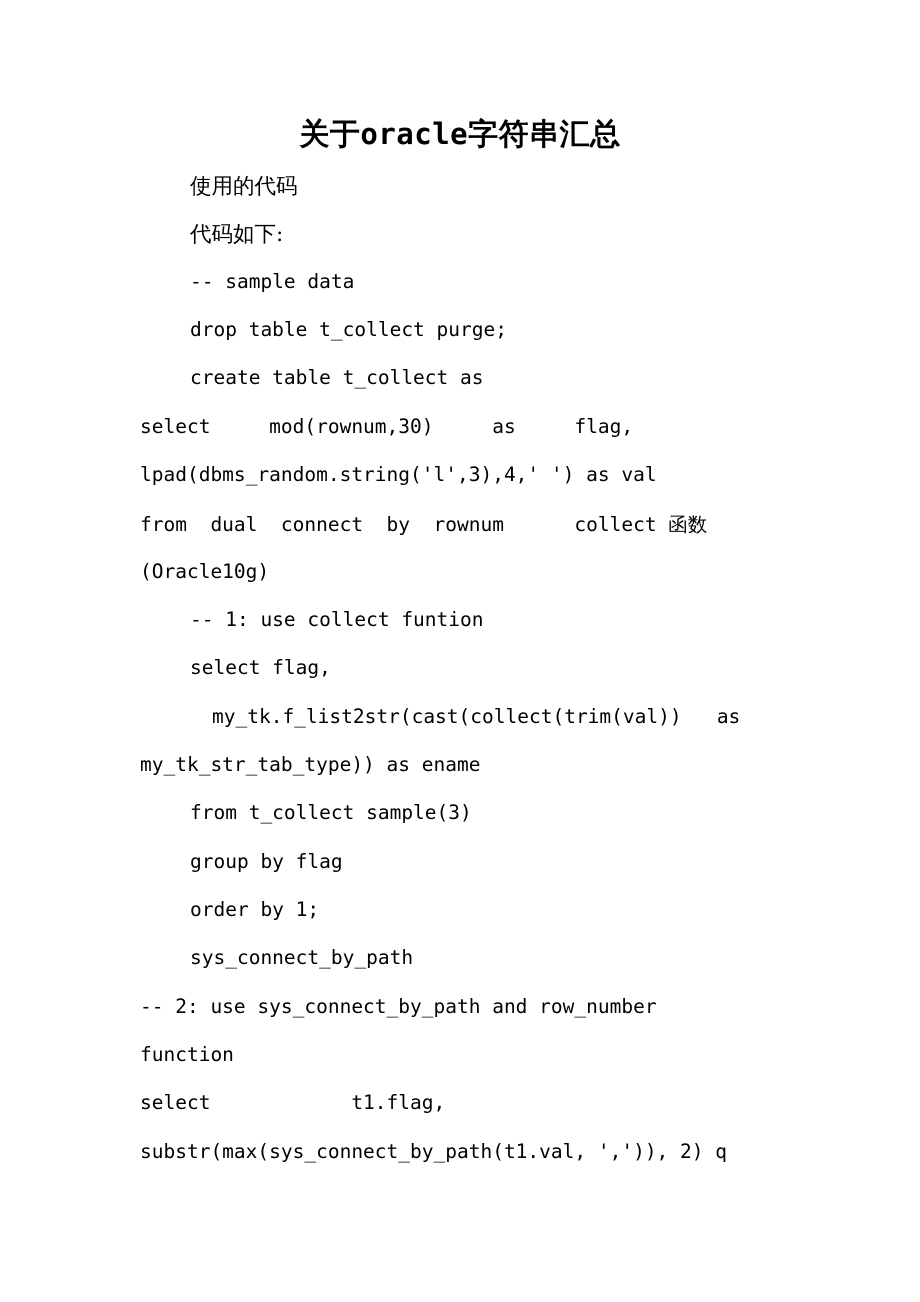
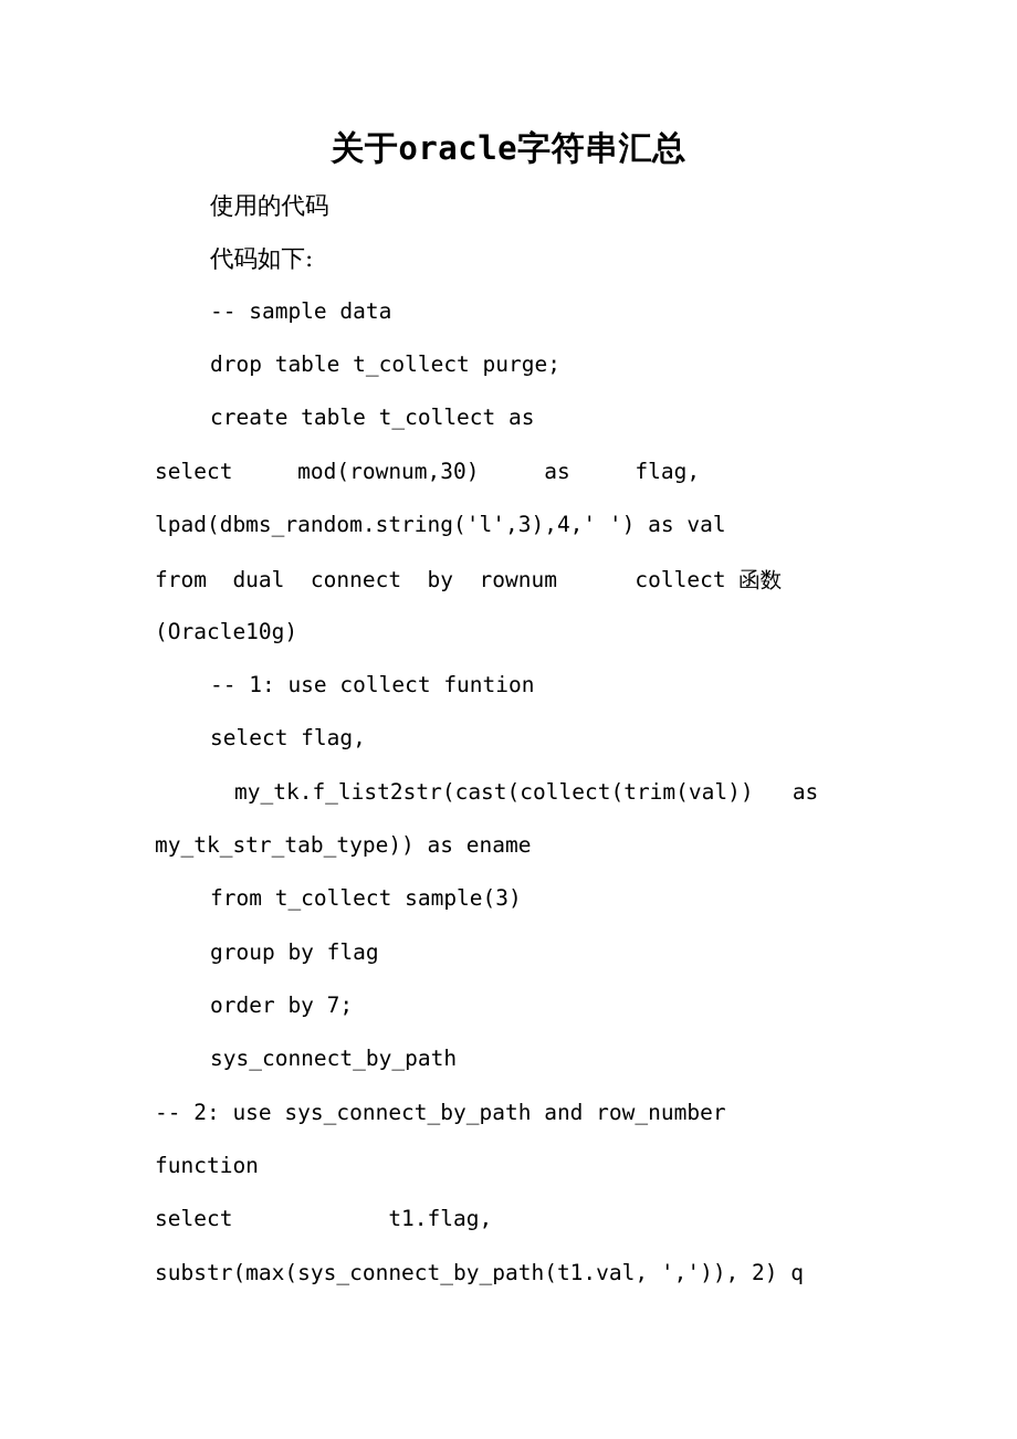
  关于oracle字符串汇总
  使用的代码
  代码如下:
  -- sample data
  drop table t_collect purge;
  create table t_collect as
  select mod(rownum,30) as flag,
  lpad(dbms_random.string('l',3),4,' ') as val
  from dual connect by rownum collect 函数
  (Oracle10g)
  -- 1: use collect funtion
  select flag,
  my_tk.f_list2str(cast(collect(trim(val)) as
  my_tk_str_tab_type)) as ename
  from t_collect sample(3)
  group by flag
- order by 1;
+ order by 7;
  sys_connect_by_path
  -- 2: use sys_connect_by_path and row_number
  function
  select t1.flag,
  substr(max(sys_connect_by_path(t1.val, ',')), 2) q
